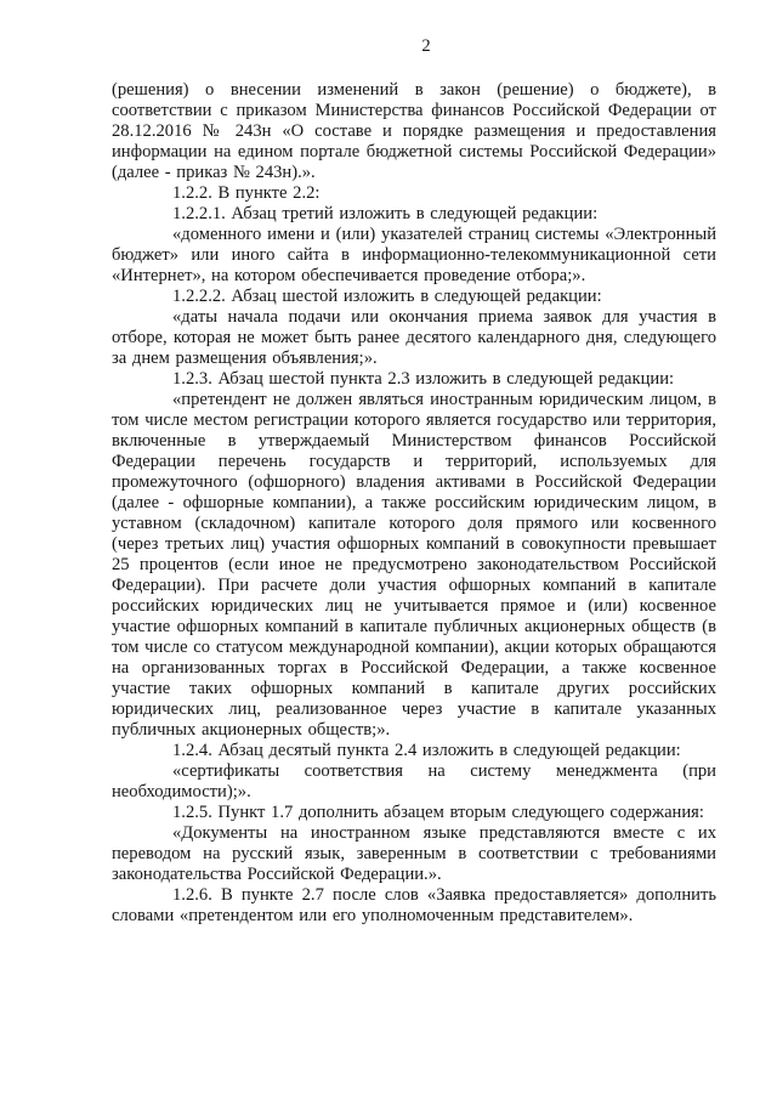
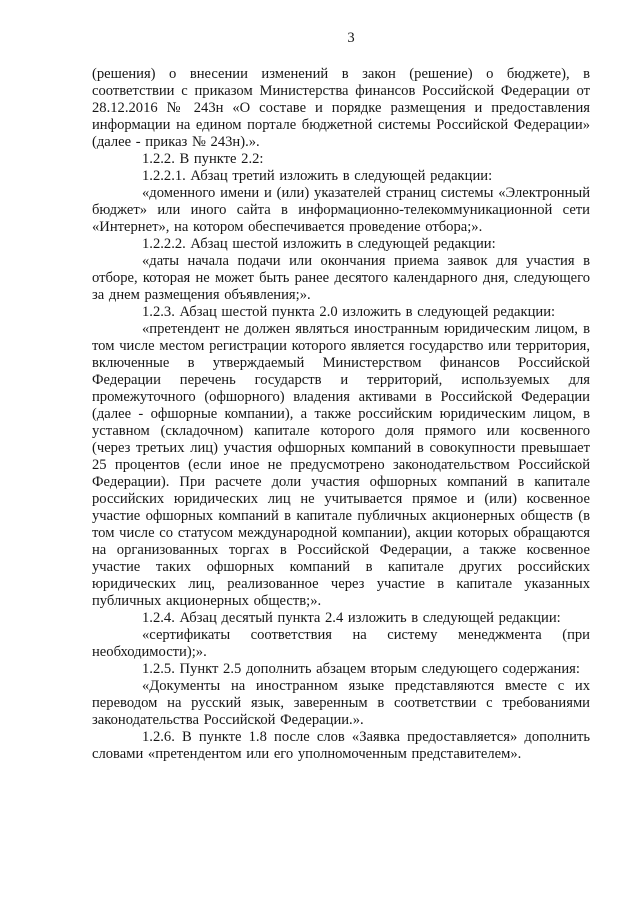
- 2
+ 3
  (решения) о внесении изменений в закон (решение) о бюджете), в соответствии с приказом Министерства финансов Российской Федерации от 28.12.2016 № 243н «О составе и порядке размещения и предоставления информации на едином портале бюджетной системы Российской Федерации» (далее - приказ № 243н).».
  1.2.2. В пункте 2.2:
  1.2.2.1. Абзац третий изложить в следующей редакции:
  «доменного имени и (или) указателей страниц системы «Электронный бюджет» или иного сайта в информационно-телекоммуникационной сети «Интернет», на котором обеспечивается проведение отбора;».
  1.2.2.2. Абзац шестой изложить в следующей редакции:
  «даты начала подачи или окончания приема заявок для участия в отборе, которая не может быть ранее десятого календарного дня, следующего за днем размещения объявления;».
- 1.2.3. Абзац шестой пункта 2.3 изложить в следующей редакции:
+ 1.2.3. Абзац шестой пункта 2.0 изложить в следующей редакции:
  «претендент не должен являться иностранным юридическим лицом, в том числе местом регистрации которого является государство или территория, включенные в утверждаемый Министерством финансов Российской Федерации перечень государств и территорий, используемых для промежуточного (офшорного) владения активами в Российской Федерации (далее - офшорные компании), а также российским юридическим лицом, в уставном (складочном) капитале которого доля прямого или косвенного (через третьих лиц) участия офшорных компаний в совокупности превышает 25 процентов (если иное не предусмотрено законодательством Российской Федерации). При расчете доли участия офшорных компаний в капитале российских юридических лиц не учитывается прямое и (или) косвенное участие офшорных компаний в капитале публичных акционерных обществ (в том числе со статусом международной компании), акции которых обращаются на организованных торгах в Российской Федерации, а также косвенное участие таких офшорных компаний в капитале других российских юридических лиц, реализованное через участие в капитале указанных публичных акционерных обществ;».
  1.2.4. Абзац десятый пункта 2.4 изложить в следующей редакции:
  «сертификаты соответствия на систему менеджмента (при необходимости);».
- 1.2.5. Пункт 1.7 дополнить абзацем вторым следующего содержания:
+ 1.2.5. Пункт 2.5 дополнить абзацем вторым следующего содержания:
  «Документы на иностранном языке представляются вместе с их переводом на русский язык, заверенным в соответствии с требованиями законодательства Российской Федерации.».
- 1.2.6. В пункте 2.7 после слов «Заявка предоставляется» дополнить словами «претендентом или его уполномоченным представителем».
+ 1.2.6. В пункте 1.8 после слов «Заявка предоставляется» дополнить словами «претендентом или его уполномоченным представителем».
